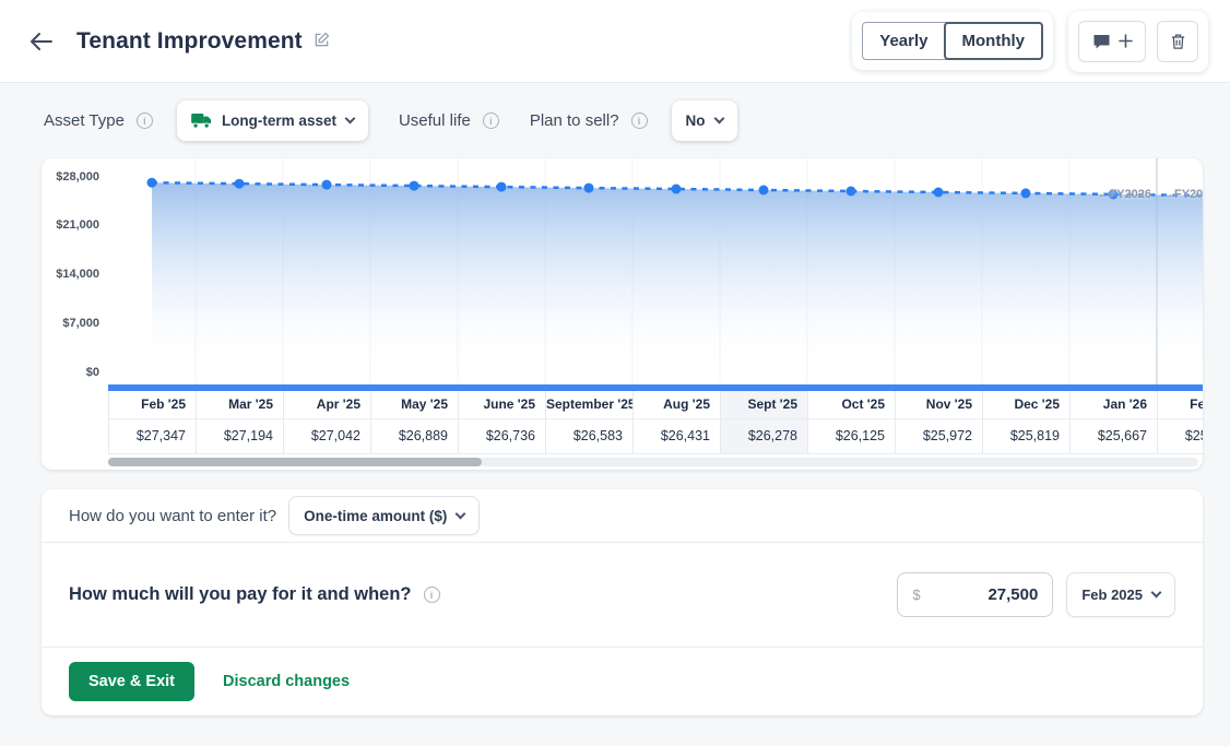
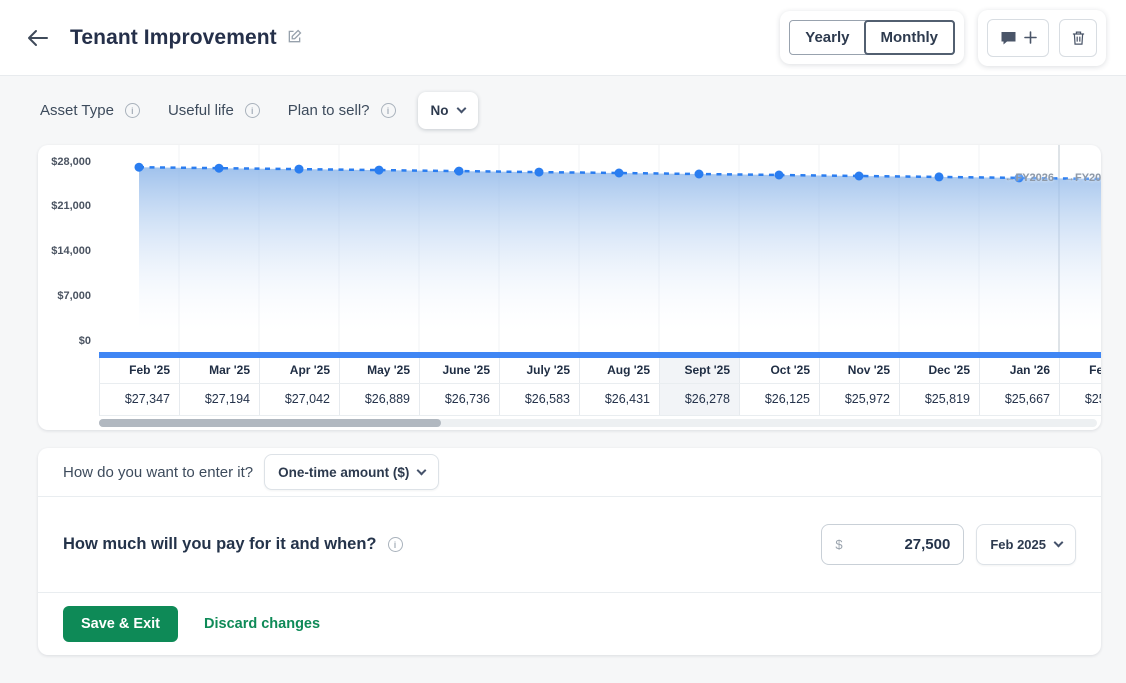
  Tenant Improvement
  Yearly
  Monthly
  Asset Type
  i
- Long-term asset
  Useful life
  i
  Plan to sell?
  i
  No
  $28,000
  $21,000
  $14,000
  $7,000
  $0
  ←FY2026
  →FY20
  Feb '25
  Mar '25
  Apr '25
  May '25
  June '25
- September '25
+ July '25
  Aug '25
  Sept '25
  Oct '25
  Nov '25
  Dec '25
  Jan '26
  $27,347
  $27,194
  $27,042
  $26,889
  $26,736
  $26,583
  $26,431
  $26,278
  $26,125
  $25,972
  $25,819
  $25,667
  How do you want to enter it?
  One-time amount ($)
  How much will you pay for it and when?
  i
  $
  27,500
  Feb 2025
  Save & Exit
  Discard changes
